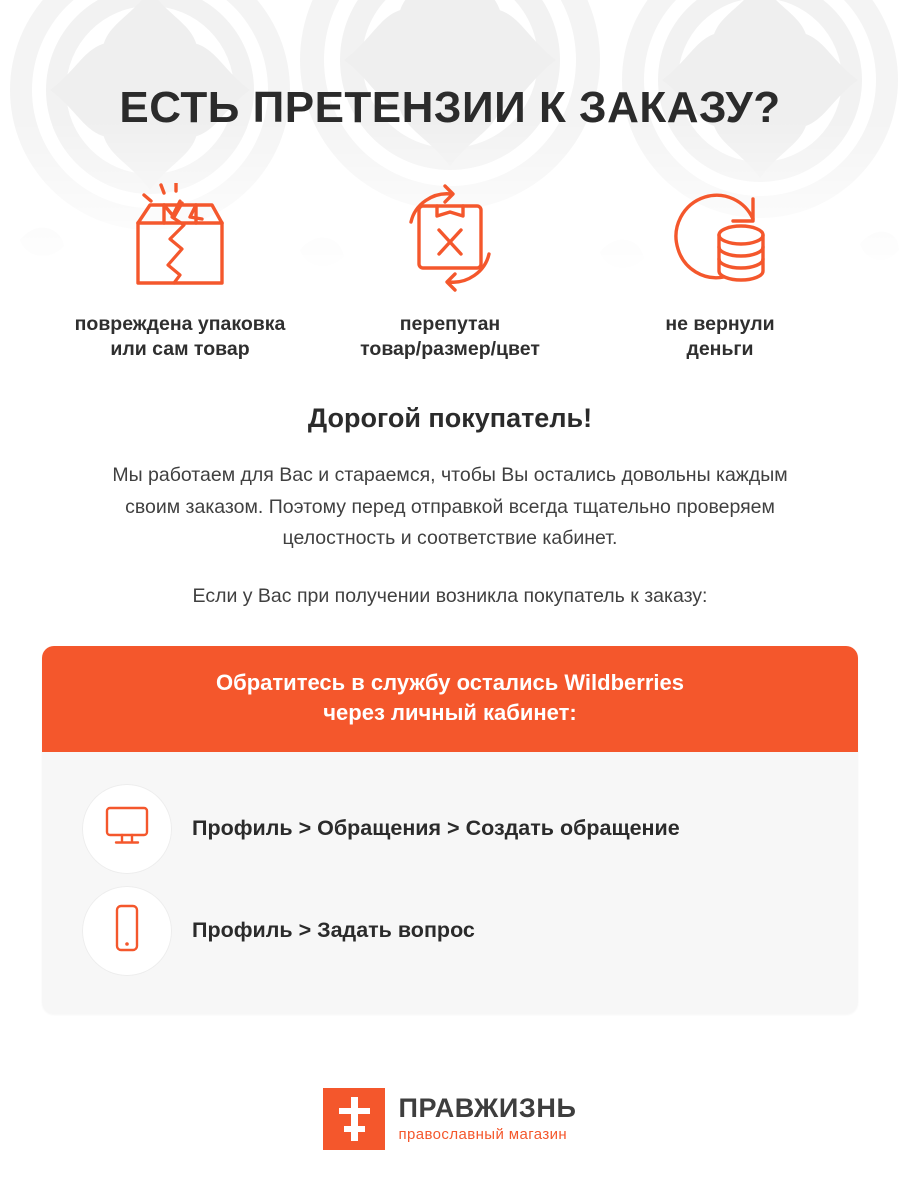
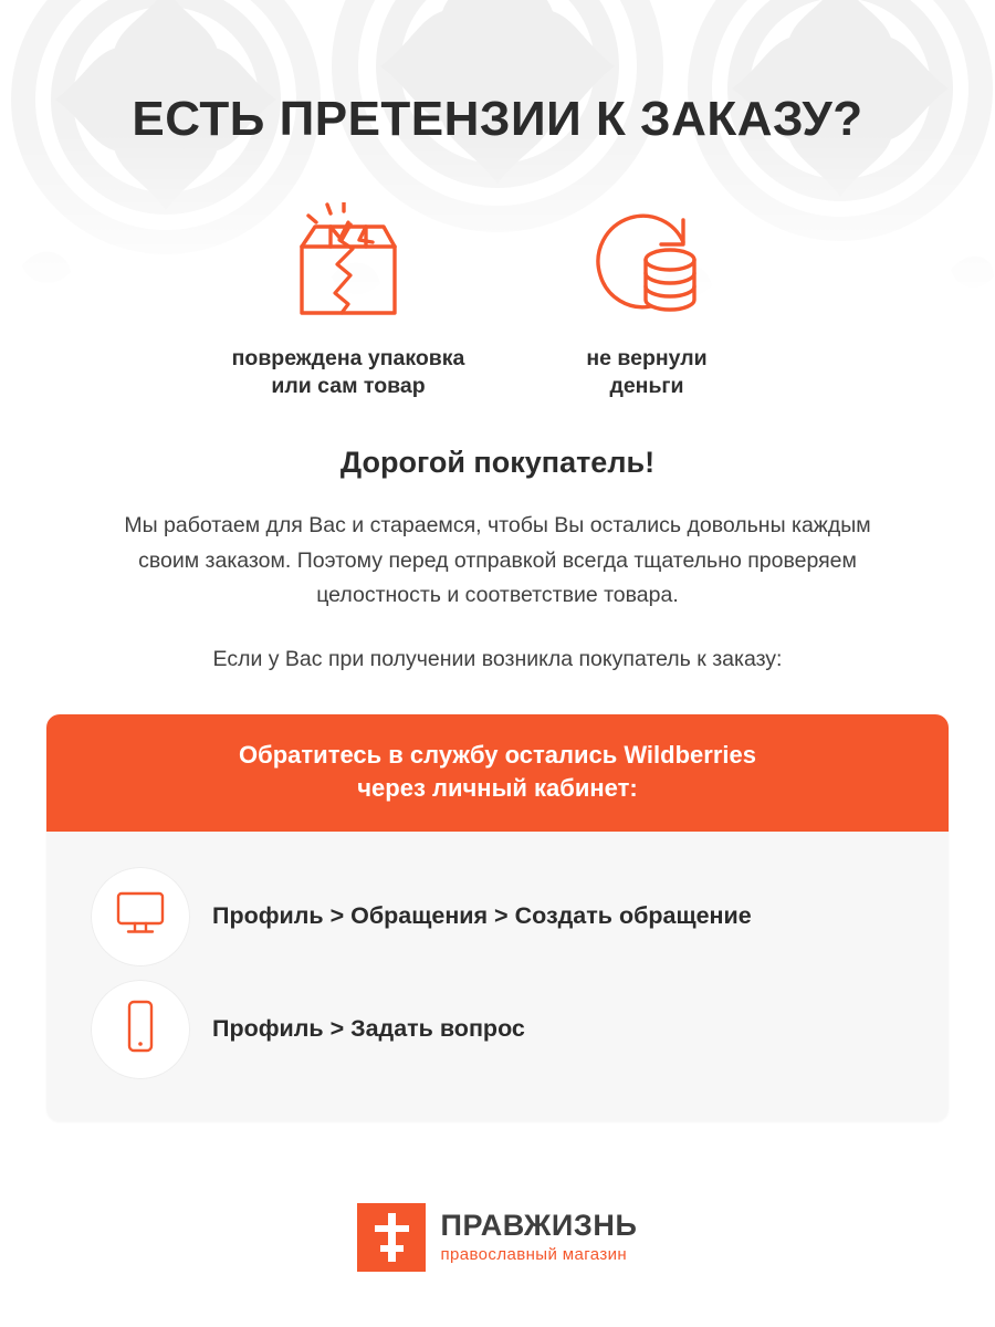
  ЕСТЬ ПРЕТЕНЗИИ К ЗАКАЗУ?
  повреждена упаковка
  или сам товар
- перепутан
- товар/размер/цвет
  не вернули
  деньги
  Дорогой покупатель!
- Мы работаем для Вас и стараемся, чтобы Вы остались довольны каждым своим заказом. Поэтому перед отправкой всегда тщательно проверяем целостность и соответствие кабинет.
+ Мы работаем для Вас и стараемся, чтобы Вы остались довольны каждым своим заказом. Поэтому перед отправкой всегда тщательно проверяем целостность и соответствие товара.
  Если у Вас при получении возникла покупатель к заказу:
  Обратитесь в службу остались Wildberries
  через личный кабинет:
  Профиль > Обращения > Создать обращение
  Профиль > Задать вопрос
  ПРАВЖИЗНЬ
  православный магазин
